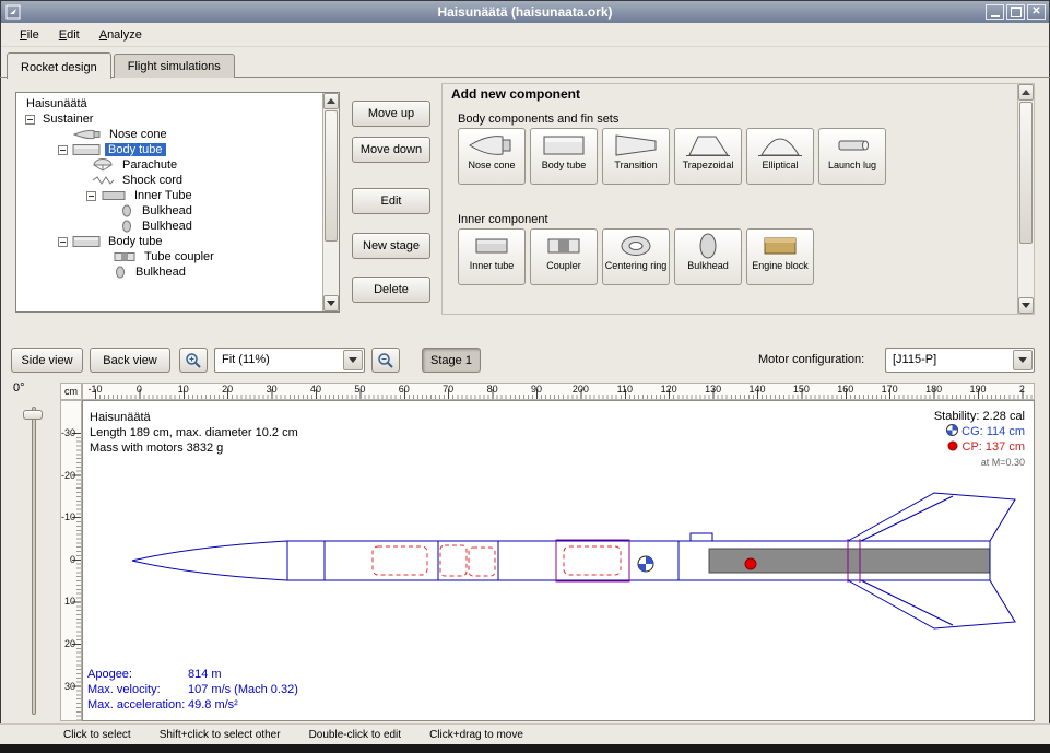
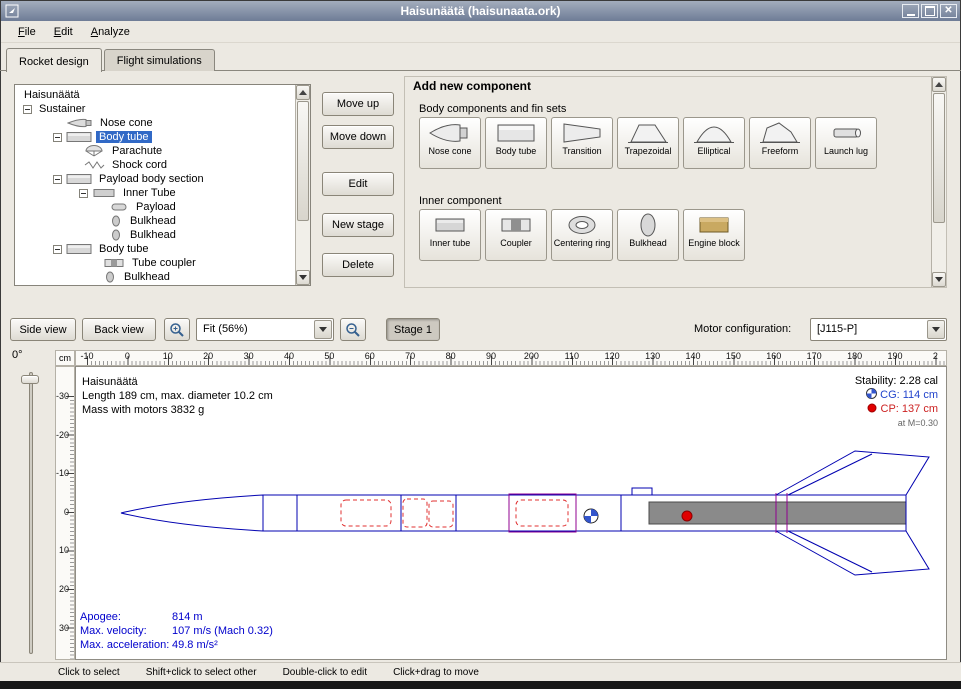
  Haisunäätä (haisunaata.ork)
  ✕
  File
  Edit
  Analyze
  Rocket design
  Flight simulations
  Haisunäätä
  Sustainer
  Nose cone
  Body tube
  Parachute
  Shock cord
+ Payload body section
  Inner Tube
+ Payload
  Bulkhead
  Bulkhead
  Body tube
  Tube coupler
  Bulkhead
  Move up
  Move down
  Edit
  New stage
  Delete
  Add new component
  Body components and fin sets
  Nose cone
  Body tube
  Transition
  Trapezoidal
  Elliptical
+ Freeform
  Launch lug
  Inner component
  Inner tube
  Coupler
  Centering ring
  Bulkhead
  Engine block
  Side view
  Back view
- Fit (11%)
+ Fit (56%)
  Stage 1
  Motor configuration:
  [J115-P]
  0°
  cm
  -10
  0
  10
  20
  30
  40
  50
  60
  70
  80
  90
  200
  110
  120
  130
  140
  150
  160
  170
  180
  190
  2
  -30
  -20
  -10
  0
  10
  20
  30
  Haisunäätä
  Length 189 cm, max. diameter 10.2 cm
  Mass with motors 3832 g
  Stability: 2.28 cal
  CG: 114 cm
  CP: 137 cm
  at M=0.30
  Apogee: 814 m
  Max. velocity: 107 m/s (Mach 0.32)
  Max. acceleration: 49.8 m/s²
  Click to select
  Shift+click to select other
  Double-click to edit
  Click+drag to move
